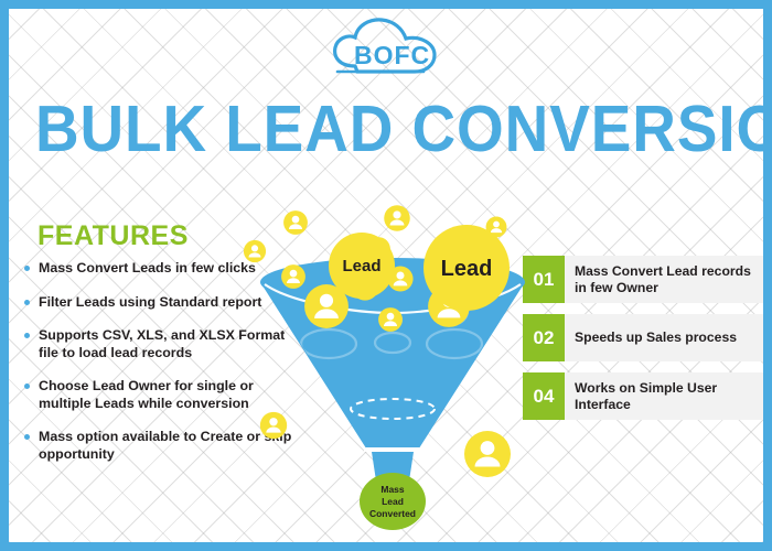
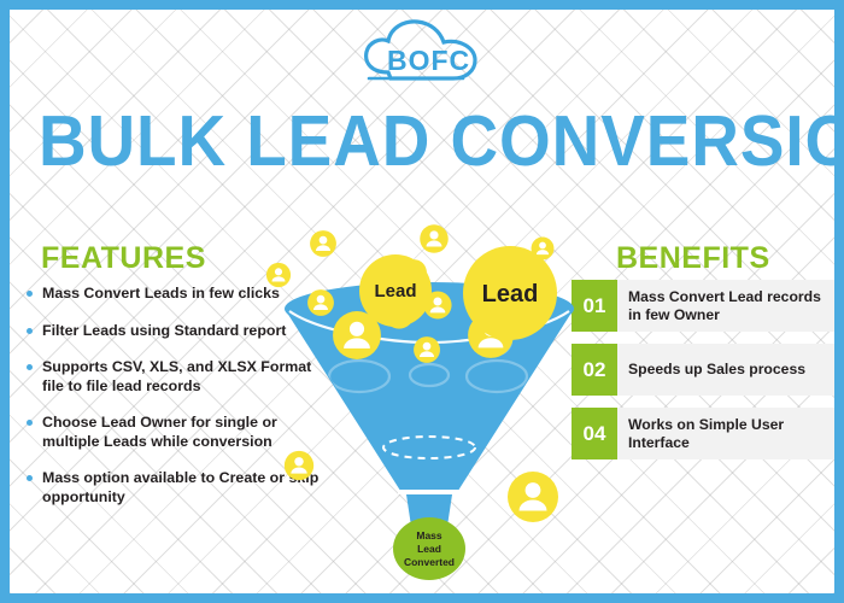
  BOFC
  BULK LEAD CONVERSIO
  FEATURES
  Mass Convert Leads in few clicks
  Filter Leads using Standard report
- Supports CSV, XLS, and XLSX Format file to load lead records
+ Supports CSV, XLS, and XLSX Format file to file lead records
  Choose Lead Owner for single or multiple Leads while conversion
  Mass option available to Create orip opportunity
+ BENEFITS
  01
  Mass Convert Lead records in few Owner
  02
  Speeds up Sales process
  04
  Works on Simple User Interface
  Mass
  Lead
  Converted
  Lead
  Lead
